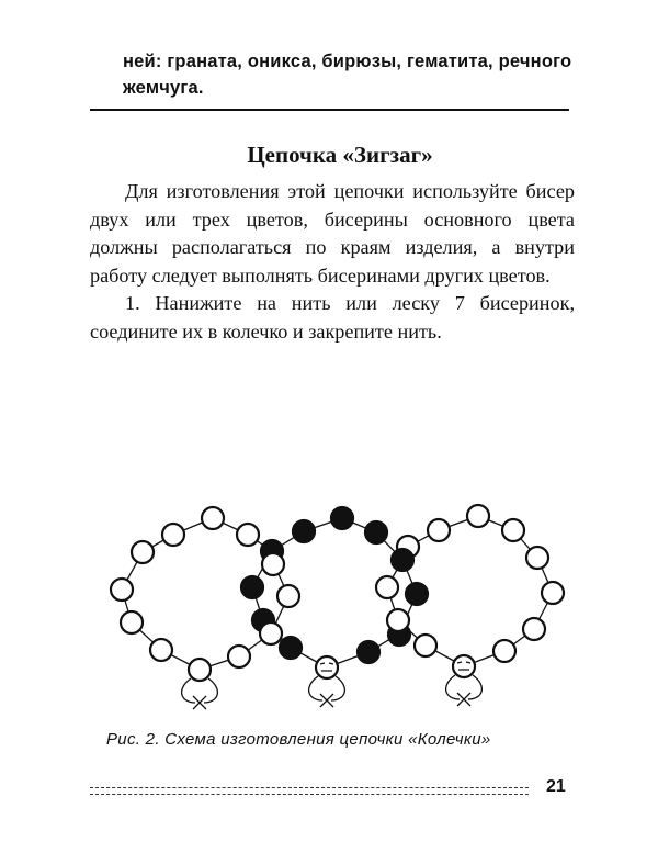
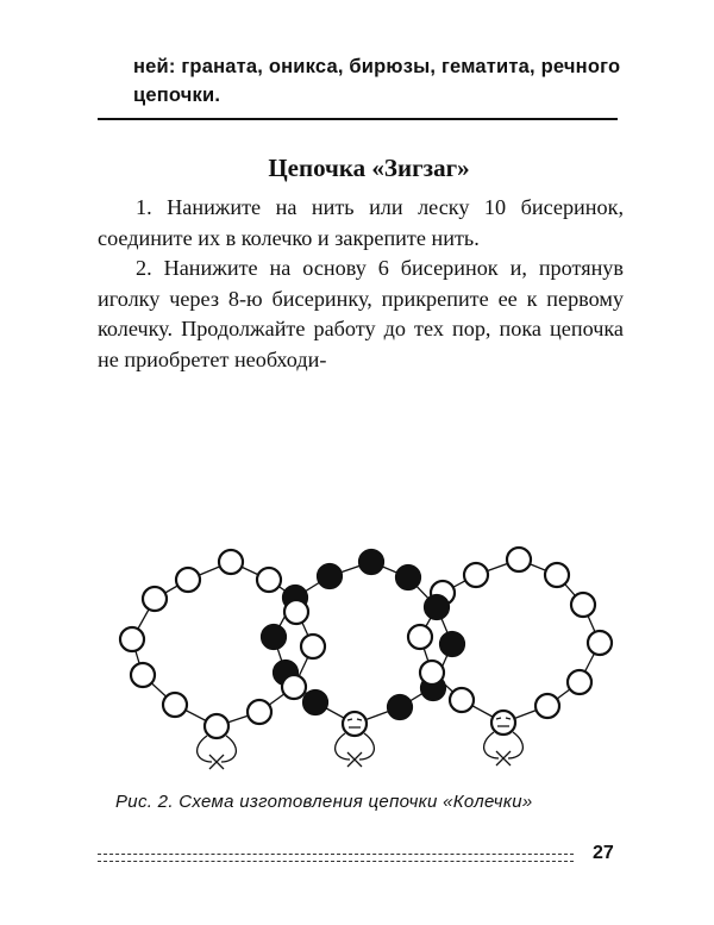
- ней: граната, оникса, бирюзы, гематита, речного жемчуга.
+ ней: граната, оникса, бирюзы, гематита, речного цепочки.
  Цепочка «Зигзаг»
- Для изготовления этой цепочки используйте бисер двух или трех цветов, бисерины основного цвета должны располагаться по краям изделия, а внутри работу следует выполнять бисеринами других цветов.
- 1. Нанижите на нить или леску 7 бисеринок, соедините их в колечко и закрепите нить.
+ 1. Нанижите на нить или леску 10 бисеринок, соедините их в колечко и закрепите нить.
+ 2. Нанижите на основу 6 бисеринок и, протянув иголку через 8-ю бисеринку, прикрепите ее к первому колечку. Продолжайте работу до тех пор, пока цепочка не приобретет необходи-
  Рис. 2. Схема изготовления цепочки «Колечки»
- 21
+ 27
